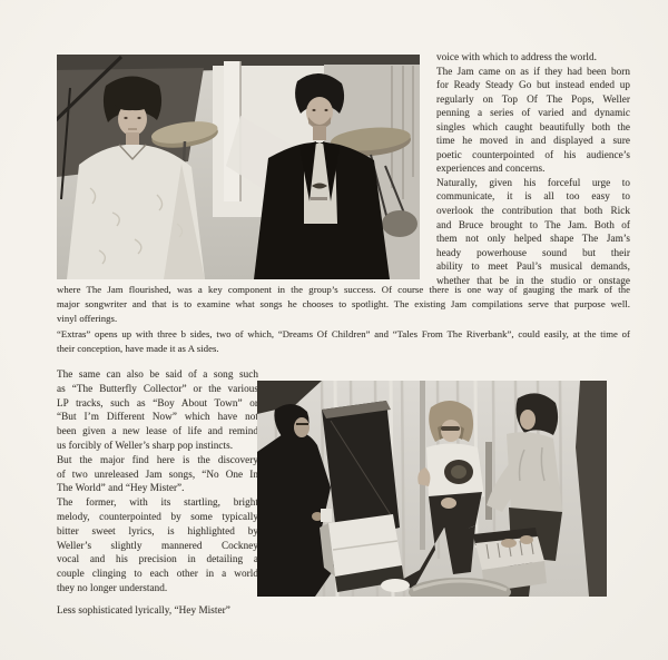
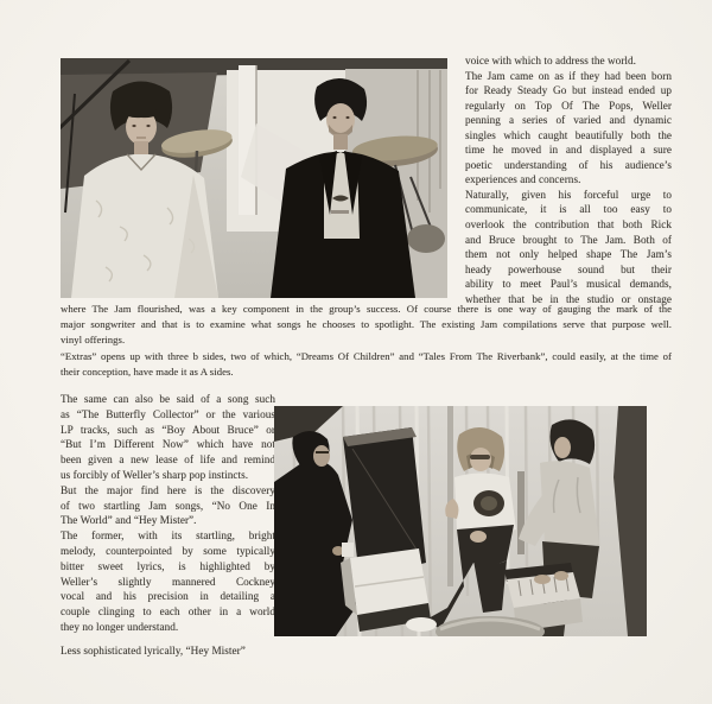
  voice with which to address the world.
  The Jam came on as if they had been born
  for Ready Steady Go but instead ended up
  regularly on Top Of The Pops, Weller
  penning a series of varied and dynamic
  singles which caught beautifully both the
  time he moved in and displayed a sure
- poetic counterpointed of his audience’s
+ poetic understanding of his audience’s
  experiences and concerns.
  Naturally, given his forceful urge to
  communicate, it is all too easy to
  overlook the contribution that both Rick
  and Bruce brought to The Jam. Both of
  them not only helped shape The Jam’s
  heady powerhouse sound but their
  ability to meet Paul’s musical demands,
  whether that be in the studio or onstage
  where The Jam flourished, was a key component in the group’s success. Of course there is one way of gauging the mark of the
  major songwriter and that is to examine what songs he chooses to spotlight. The existing Jam compilations serve that purpose well.
  vinyl offerings.
  “Extras” opens up with three b sides, two of which, “Dreams Of Children” and “Tales From The Riverbank”, could easily, at the time of
  their conception, have made it as A sides.
  The same can also be said of a song such
  as “The Butterfly Collector” or the various
- LP tracks, such as “Boy About Town” or
+ LP tracks, such as “Boy About Bruce” or
  “But I’m Different Now” which have not
  been given a new lease of life and remind
  us forcibly of Weller’s sharp pop instincts.
  But the major find here is the discovery
- of two unreleased Jam songs, “No One In
+ of two startling Jam songs, “No One In
  The World” and “Hey Mister”.
  The former, with its startling, bright
  melody, counterpointed by some typically
  bitter sweet lyrics, is highlighted by
  Weller’s slightly mannered Cockney
  vocal and his precision in detailing a
  couple clinging to each other in a world
  they no longer understand.
  Less sophisticated lyrically, “Hey Mister”
